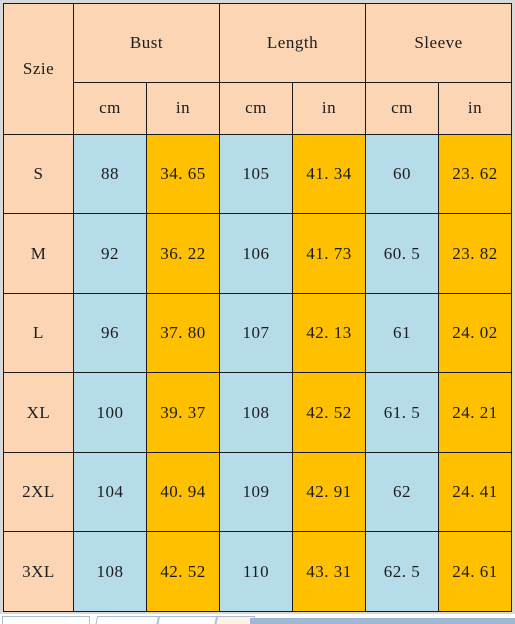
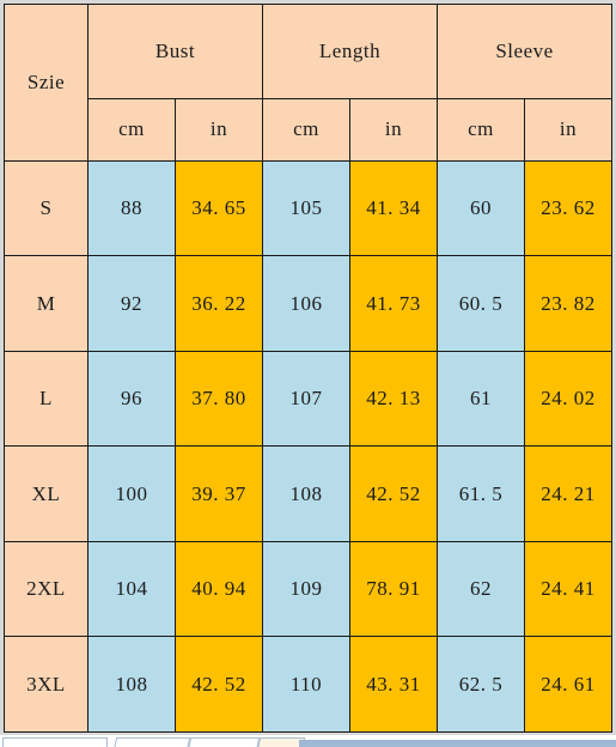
  Szie	Bust	Length	Sleeve
  cm	in	cm	in	cm	in
  S	88	34. 65	105	41. 34	60	23. 62
  M	92	36. 22	106	41. 73	60. 5	23. 82
  L	96	37. 80	107	42. 13	61	24. 02
  XL	100	39. 37	108	42. 52	61. 5	24. 21
- 2XL	104	40. 94	109	42. 91	62	24. 41
+ 2XL	104	40. 94	109	78. 91	62	24. 41
  3XL	108	42. 52	110	43. 31	62. 5	24. 61
